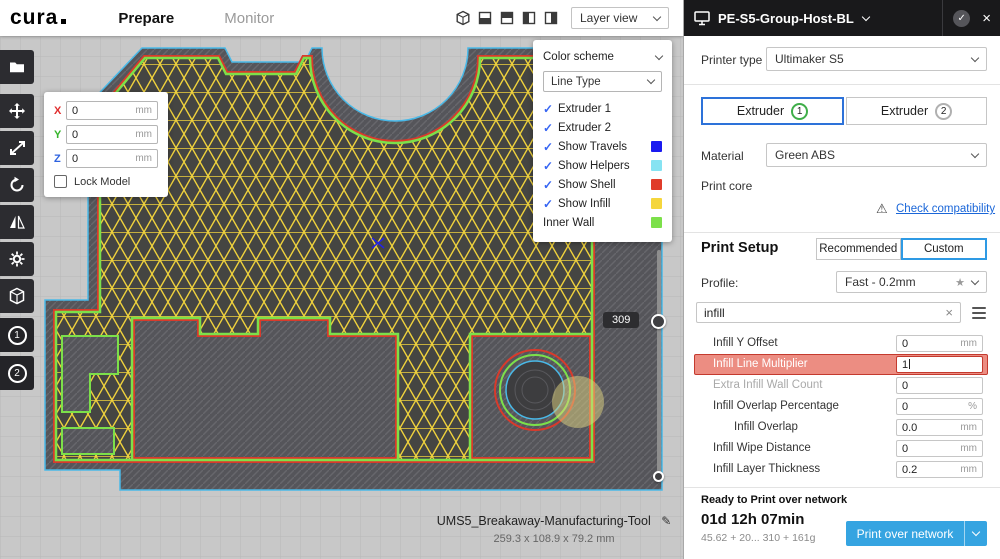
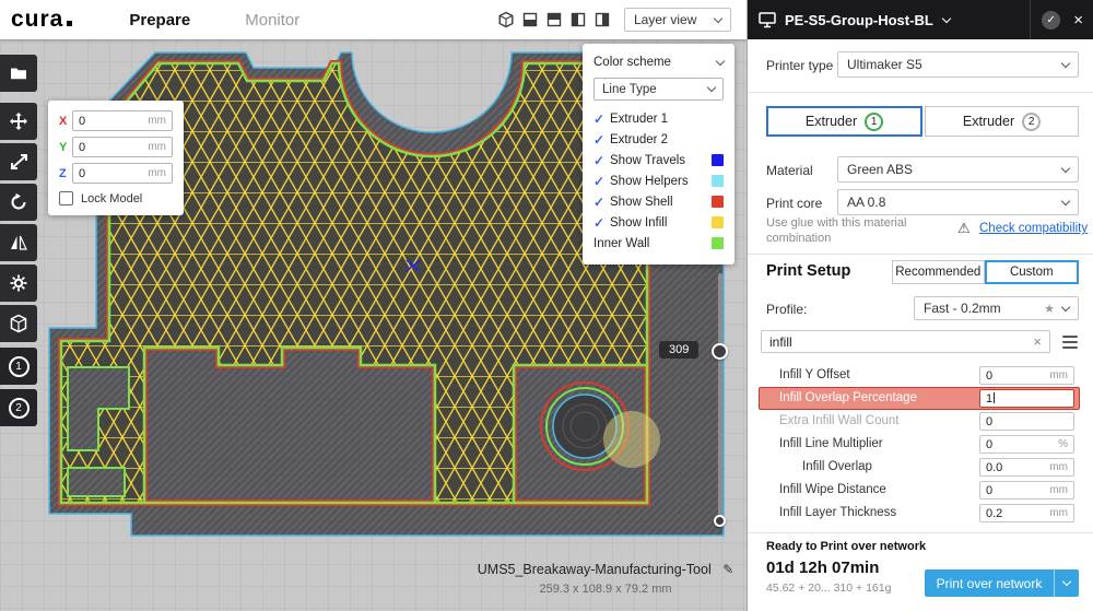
  cura
  Prepare
  Monitor
  Layer view
  1
  2
  X
  0
  mm
  Y
  0
  mm
  Z
  0
  mm
  Lock Model
  Color scheme
  Line Type
  ✓
  Extruder 1
  ✓
  Extruder 2
  ✓
  Show Travels
  ✓
  Show Helpers
  ✓
  Show Shell
  ✓
  Show Infill
  Inner Wall
  309
  UMS5_Breakaway-Manufacturing-Tool ✎
  259.3 x 108.9 x 79.2 mm
  PE-S5-Group-Host-BL
  ✓
  ×
  Printer type
  Ultimaker S5
  Extruder
  1
  Extruder
  2
  Material
  Green ABS
  Print core
+ AA 0.8
+ Use glue with this material
+ combination
  ⚠
  Check compatibility
  Print Setup
  Recommended
  Custom
  Profile:
  Fast - 0.2mm
  ★
  infill
  ×
  Infill Y Offset
  0
  mm
- Infill Line Multiplier
+ Infill Overlap Percentage
  1
  Extra Infill Wall Count
  0
- Infill Overlap Percentage
+ Infill Line Multiplier
  0
  %
  Infill Overlap
  0.0
  mm
  Infill Wipe Distance
  0
  mm
  Infill Layer Thickness
  0.2
  mm
  Ready to Print over network
  01d 12h 07min
  45.62 + 20... 310 + 161g
  Print over network
